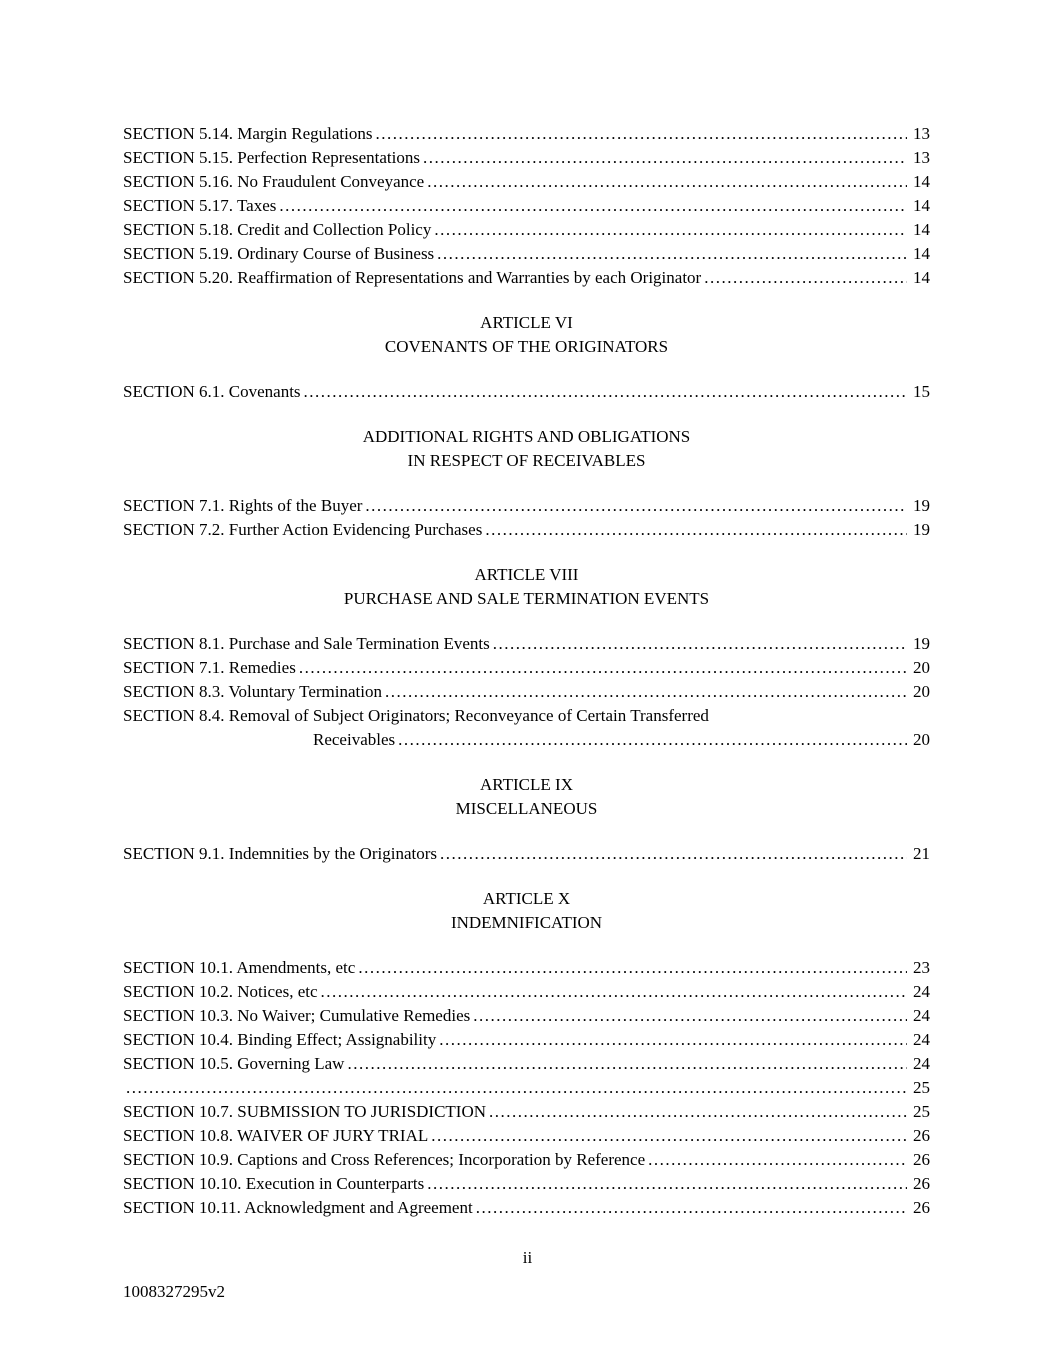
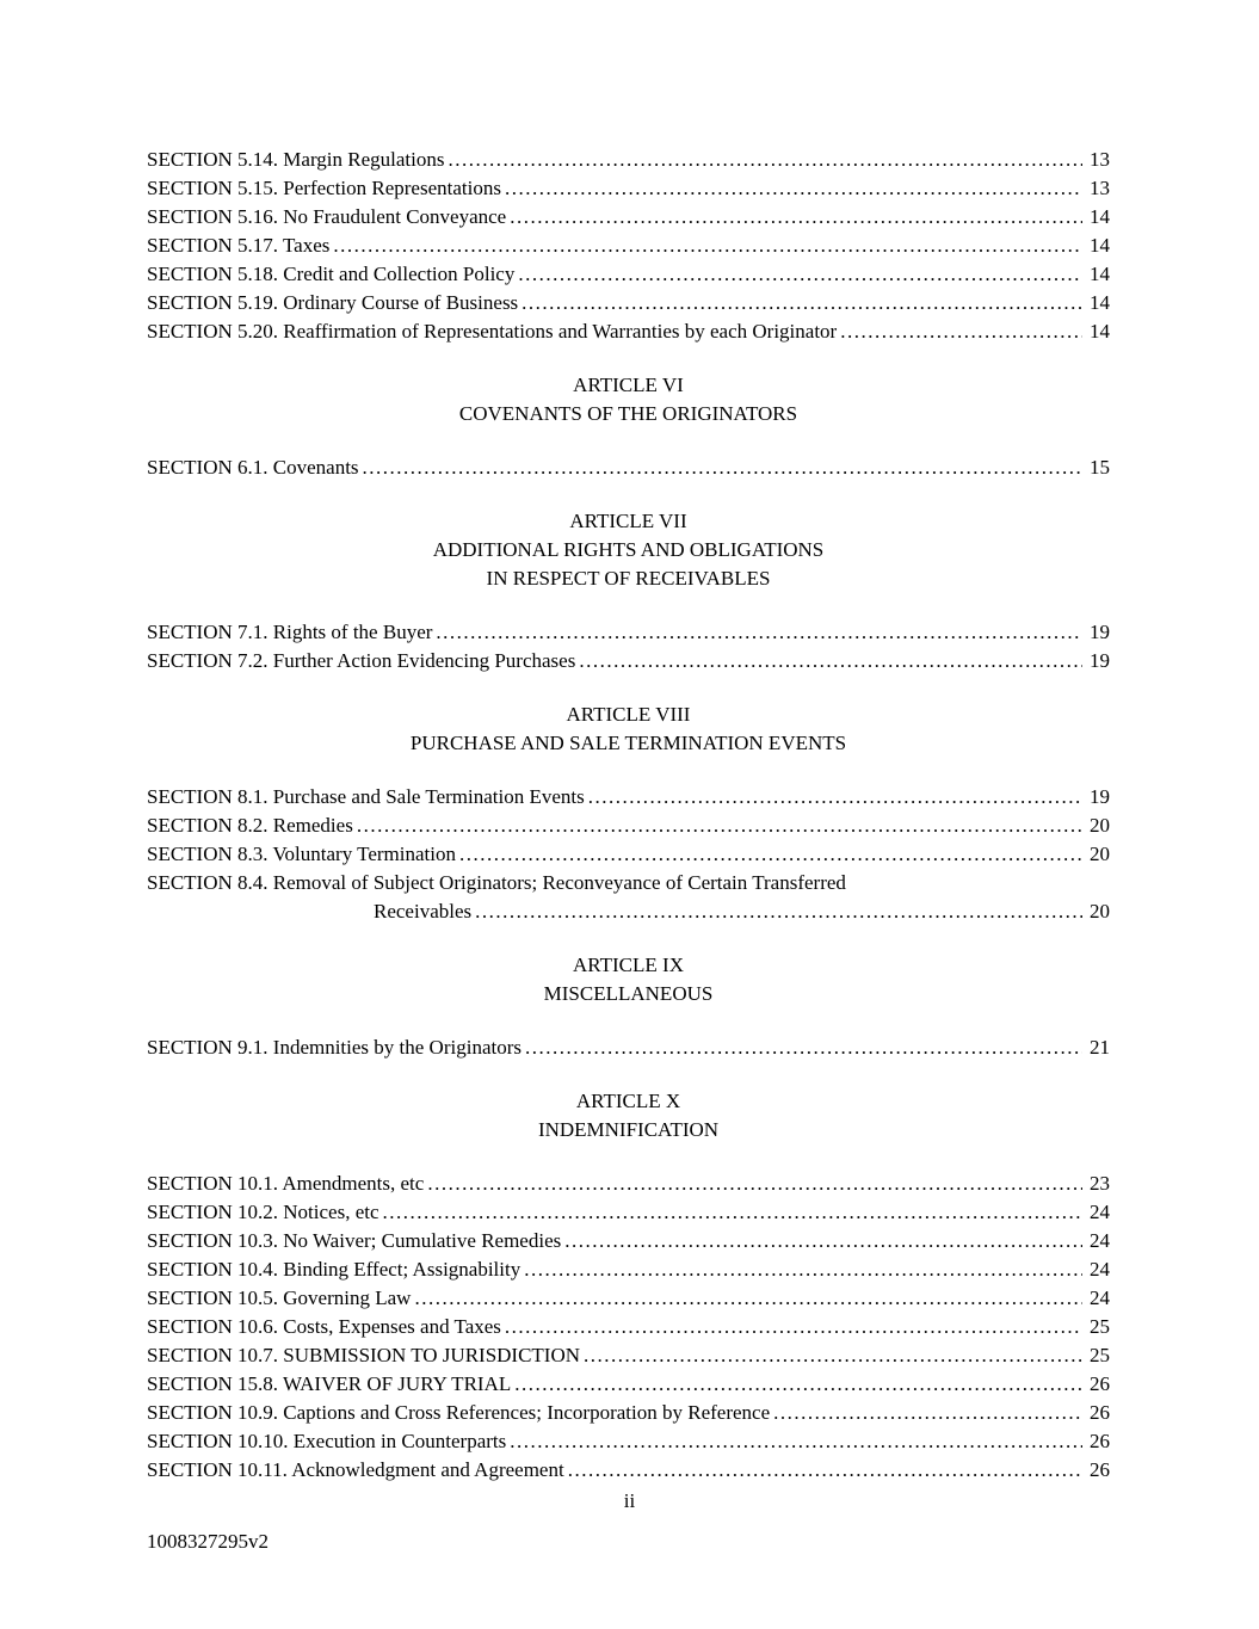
  SECTION 5.14. Margin Regulations
  13
  SECTION 5.15. Perfection Representations
  13
  SECTION 5.16. No Fraudulent Conveyance
  14
  SECTION 5.17. Taxes
  14
  SECTION 5.18. Credit and Collection Policy
  14
  SECTION 5.19. Ordinary Course of Business
  14
  SECTION 5.20. Reaffirmation of Representations and Warranties by each Originator
  14
  ARTICLE VI
  COVENANTS OF THE ORIGINATORS
  SECTION 6.1. Covenants
  15
+ ARTICLE VII
  ADDITIONAL RIGHTS AND OBLIGATIONS
  IN RESPECT OF RECEIVABLES
  SECTION 7.1. Rights of the Buyer
  19
  SECTION 7.2. Further Action Evidencing Purchases
  19
  ARTICLE VIII
  PURCHASE AND SALE TERMINATION EVENTS
  SECTION 8.1. Purchase and Sale Termination Events
  19
- SECTION 7.1. Remedies
+ SECTION 8.2. Remedies
  20
  SECTION 8.3. Voluntary Termination
  20
  SECTION 8.4. Removal of Subject Originators; Reconveyance of Certain Transferred
  Receivables
  20
  ARTICLE IX
  MISCELLANEOUS
  SECTION 9.1. Indemnities by the Originators
  21
  ARTICLE X
  INDEMNIFICATION
  SECTION 10.1. Amendments, etc
  23
  SECTION 10.2. Notices, etc
  24
  SECTION 10.3. No Waiver; Cumulative Remedies
  24
  SECTION 10.4. Binding Effect; Assignability
  24
  SECTION 10.5. Governing Law
  24
+ SECTION 10.6. Costs, Expenses and Taxes
  25
  SECTION 10.7. SUBMISSION TO JURISDICTION
  25
- SECTION 10.8. WAIVER OF JURY TRIAL
+ SECTION 15.8. WAIVER OF JURY TRIAL
  26
  SECTION 10.9. Captions and Cross References; Incorporation by Reference
  26
  SECTION 10.10. Execution in Counterparts
  26
  SECTION 10.11. Acknowledgment and Agreement
  26
  ii
  1008327295v2
